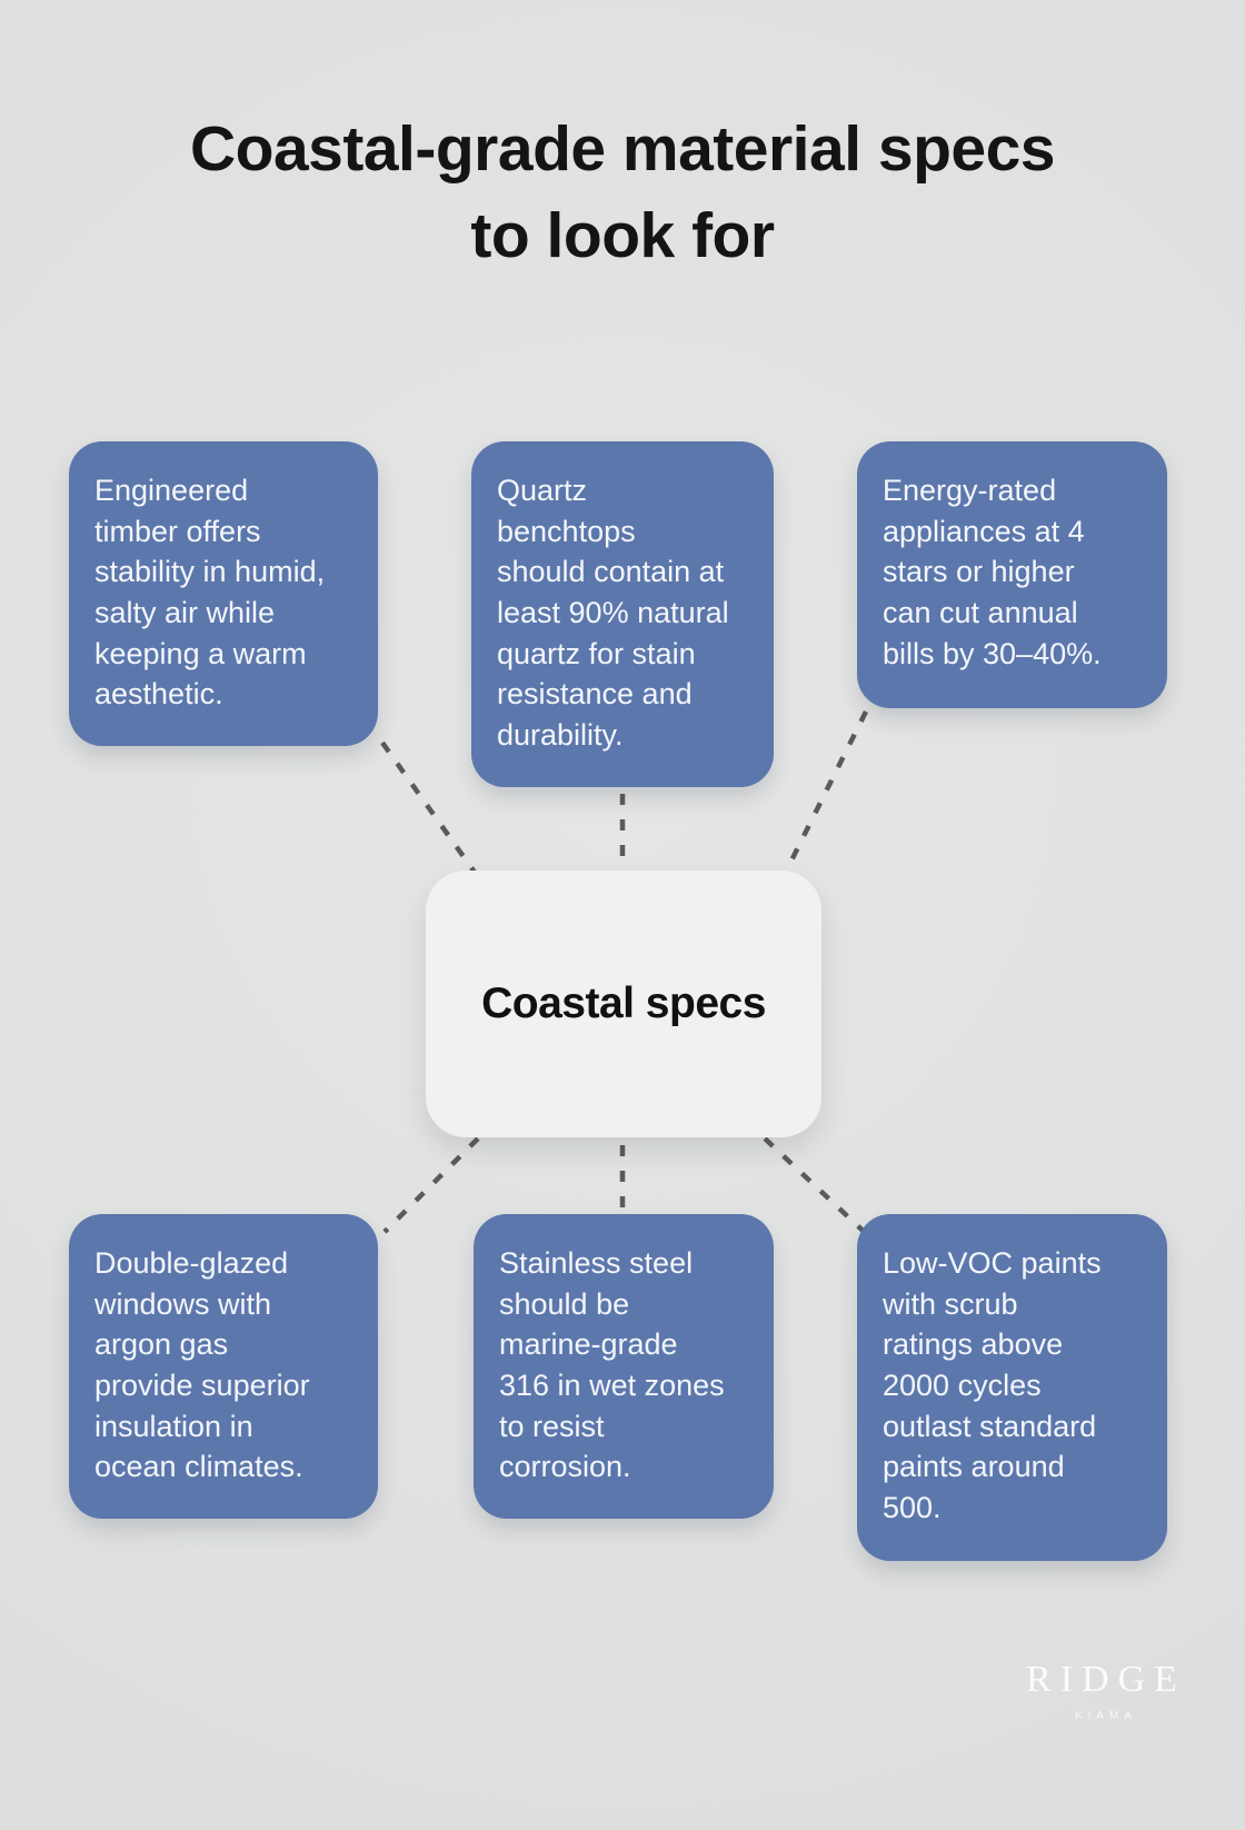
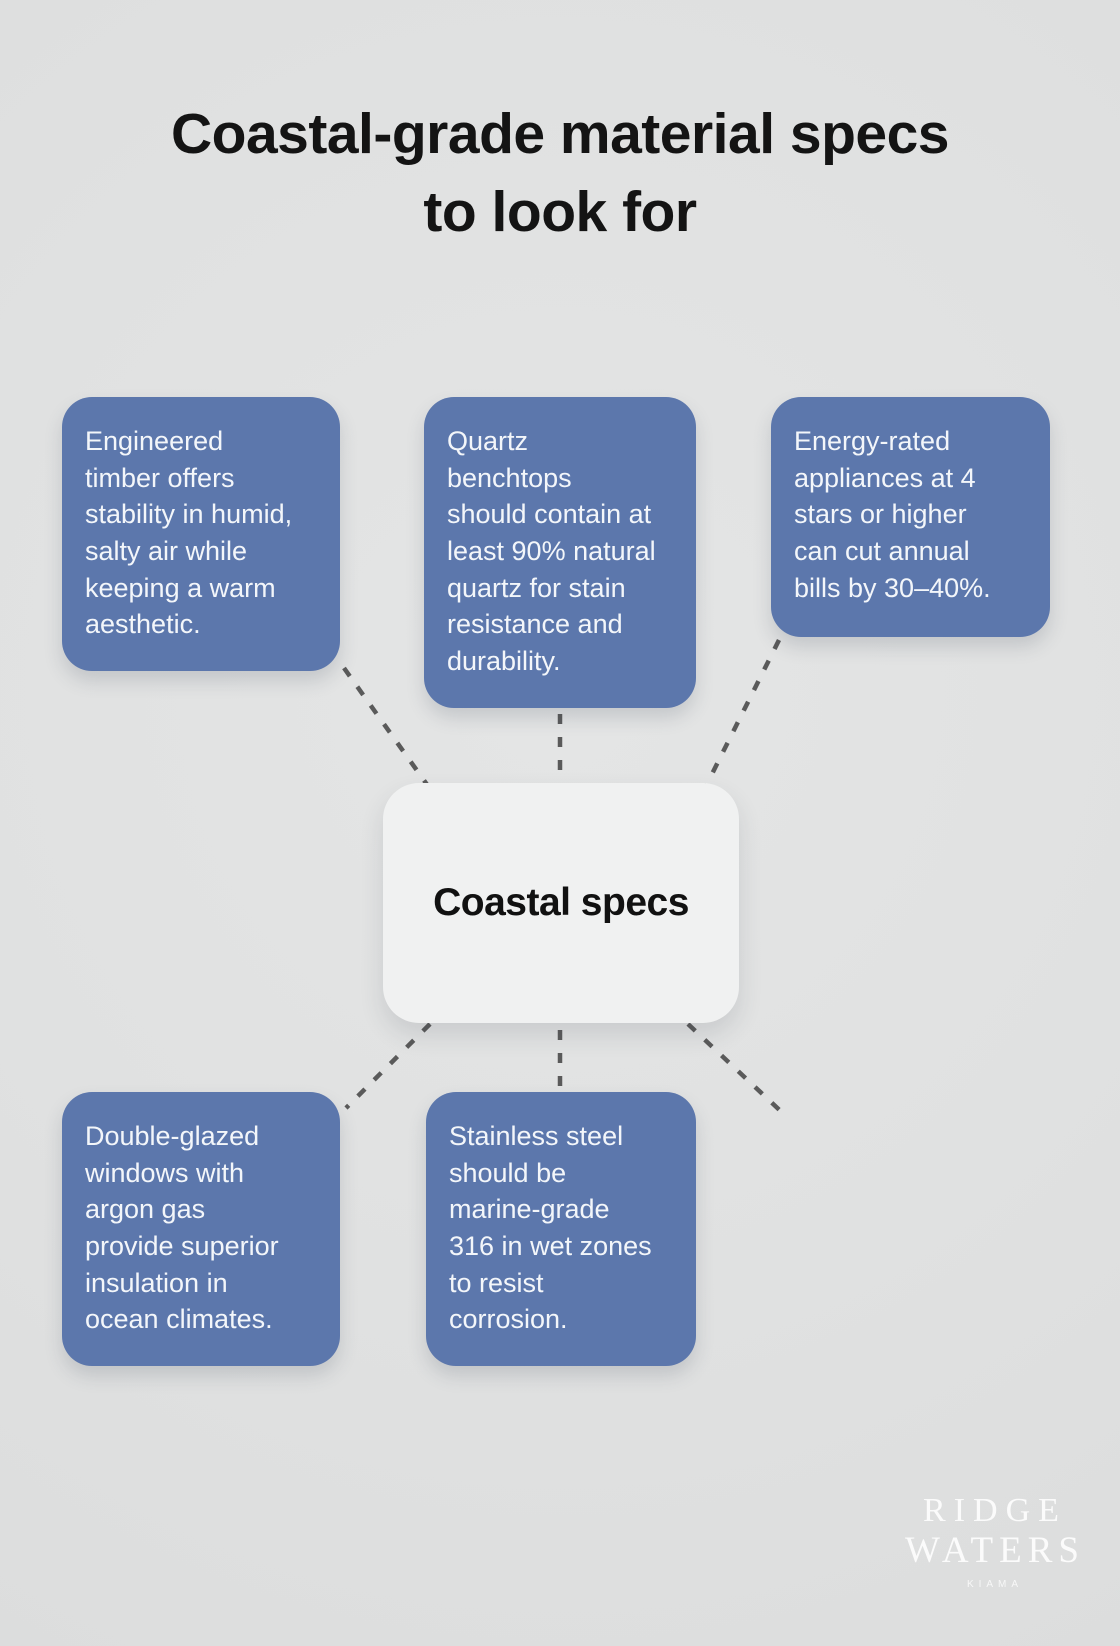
  Coastal-grade material specs
  to look for
  Engineered
  timber offers
  stability in humid,
  salty air while
  keeping a warm
  aesthetic.
  Quartz
  benchtops
  should contain at
  least 90% natural
  quartz for stain
  resistance and
  durability.
  Energy-rated
  appliances at 4
  stars or higher
  can cut annual
  bills by 30–40%.
  Coastal specs
  Double-glazed
  windows with
  argon gas
  provide superior
  insulation in
  ocean climates.
  Stainless steel
  should be
  marine-grade
  316 in wet zones
  to resist
  corrosion.
- Low-VOC paints
- with scrub
- ratings above
- 2000 cycles
- outlast standard
- paints around
- 500.
  RIDGE
+ WATERS
  KIAMA
